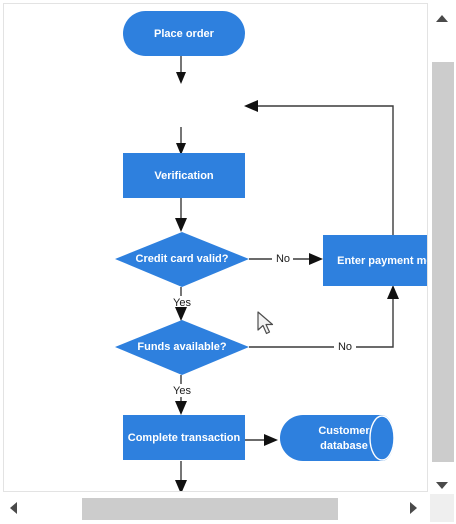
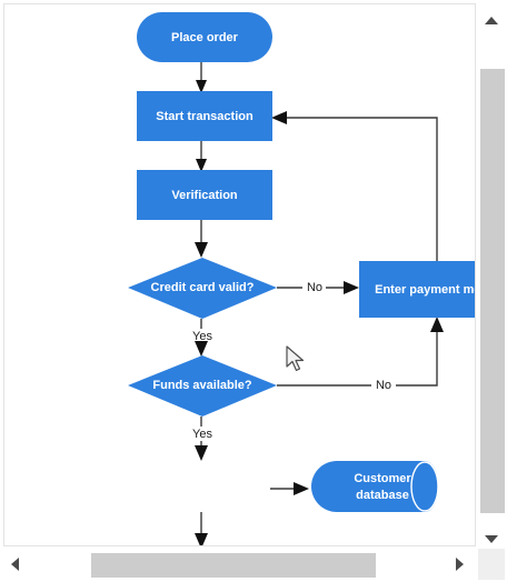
  No
  Yes
  No
  Yes
  Place order
+ Start transaction
  Verification
  Credit card valid?
  Enter payment m
  Funds available?
- Complete transaction
  Customer
  database
